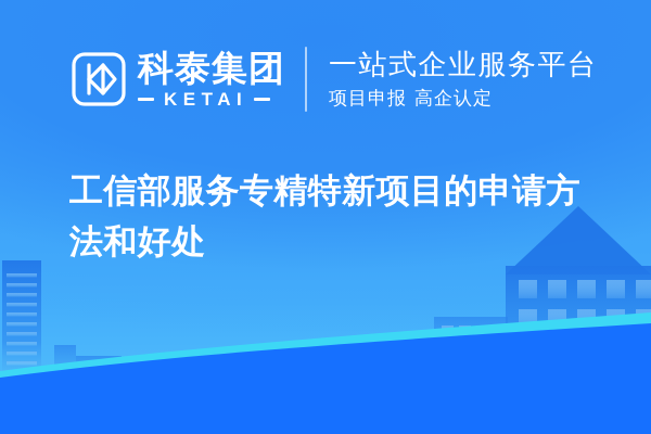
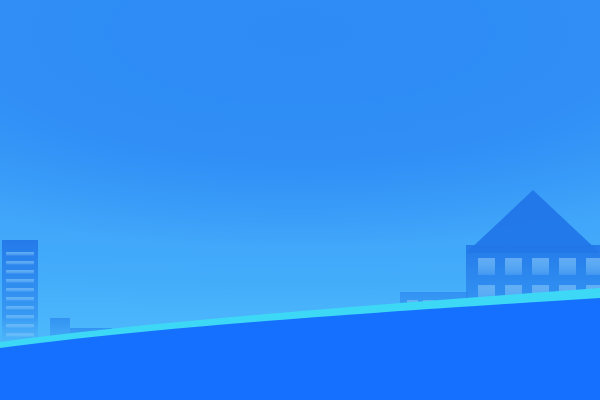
- 科泰集团
- KETAI
- 一站式企业服务平台
- 项目申报 高企认定
- 工信部服务专精特新项目的申请方法和好处
